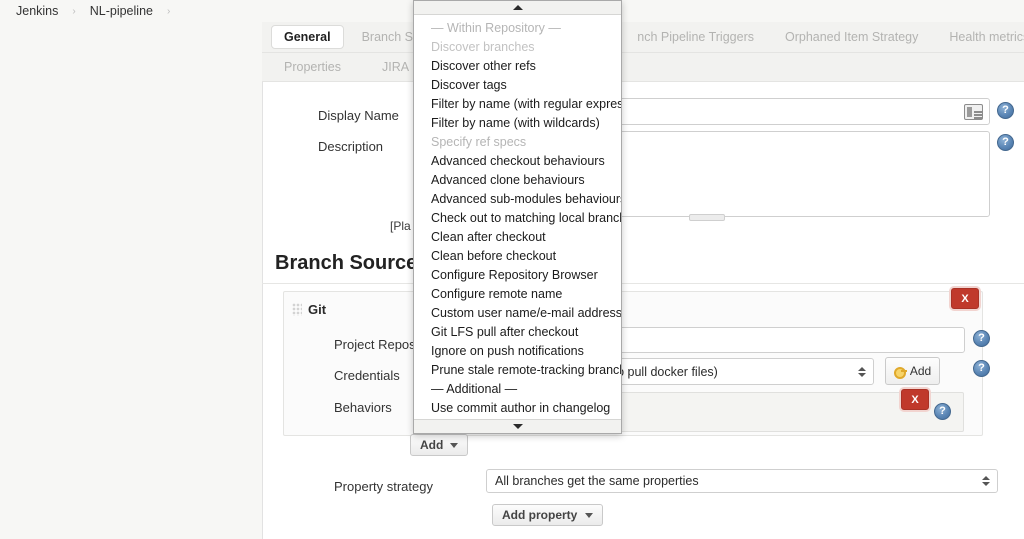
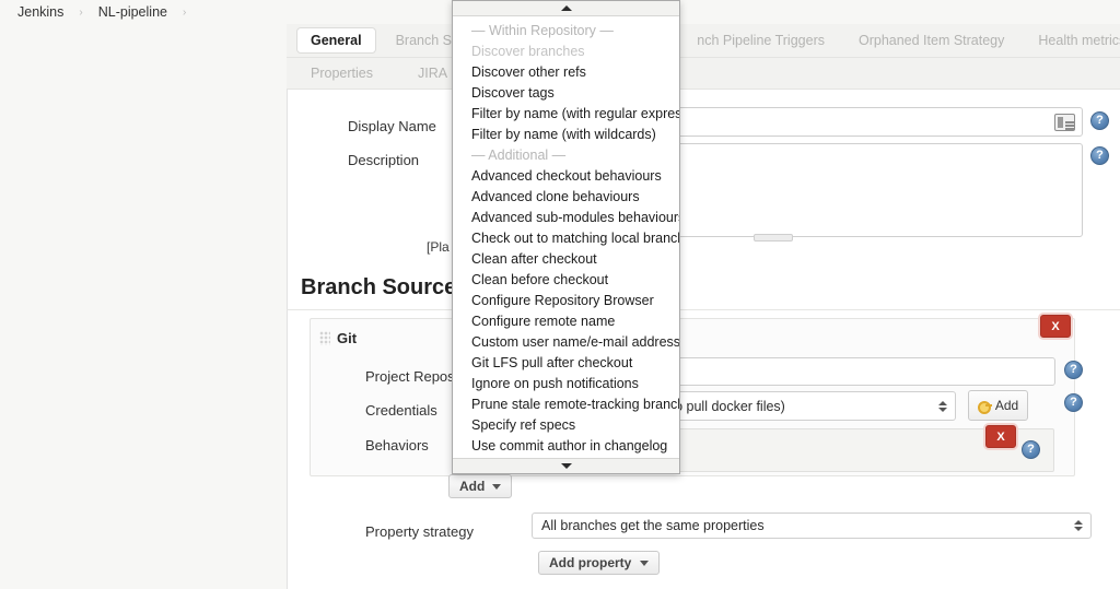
  Jenkins
  ›
  NL-pipeline
  ›
  General
  nch Pipeline Triggers
  Orphaned Item Strategy
  Health metric
  Properties
  JIRA
  Display Name
  ?
  Description
  ?
  [Pla
  Branch Source
  Git
  X
  ?
  Credentials
  Add
  ?
  Behaviors
  X
  ?
  Add
  Property strategy
  All branches get the same properties
  Add property
  — Within Repository —
  Discover branches
  Discover other refs
  Discover tags
  Filter by name (with regular expres
  Filter by name (with wildcards)
- Specify ref specs
+ — Additional —
  Advanced checkout behaviours
  Advanced clone behaviours
  Advanced sub-modules behaviour
  Check out to matching local branc
  Clean after checkout
  Clean before checkout
  Configure Repository Browser
  Configure remote name
  Custom user name/e-mail address
  Git LFS pull after checkout
  Ignore on push notifications
  Prune stale remote-tracking branc
- — Additional —
+ Specify ref specs
  Use commit author in changelog
